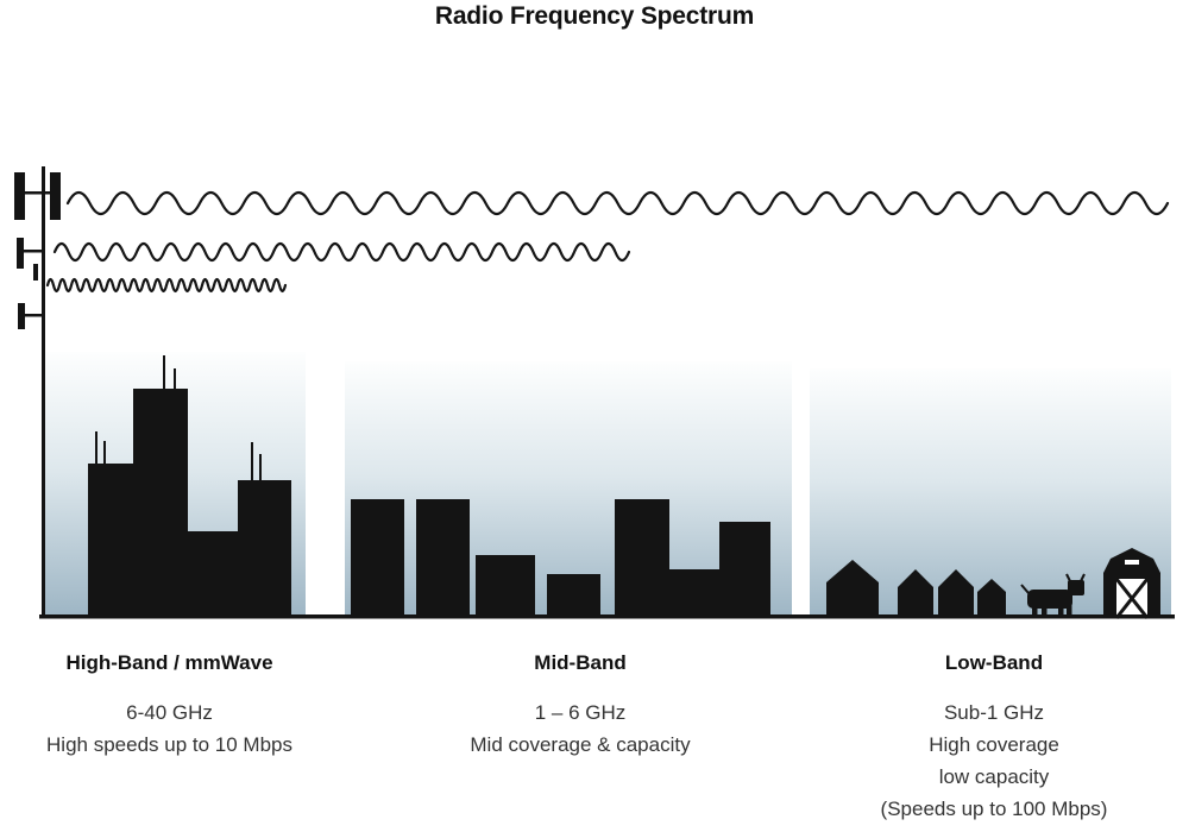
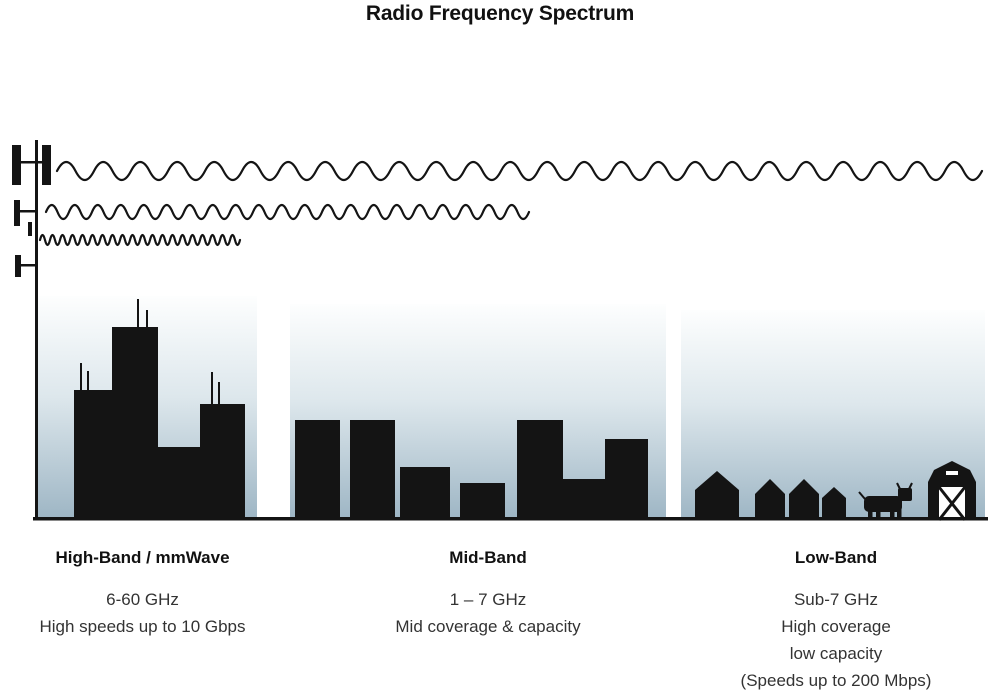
  Radio Frequency Spectrum
  High-Band / mmWave
- 6-40 GHz
+ 6-60 GHz
- High speeds up to 10 Mbps
+ High speeds up to 10 Gbps
  Mid-Band
- 1 – 6 GHz
+ 1 – 7 GHz
  Mid coverage & capacity
  Low-Band
- Sub-1 GHz
+ Sub-7 GHz
  High coverage
  low capacity
- (Speeds up to 100 Mbps)
+ (Speeds up to 200 Mbps)
